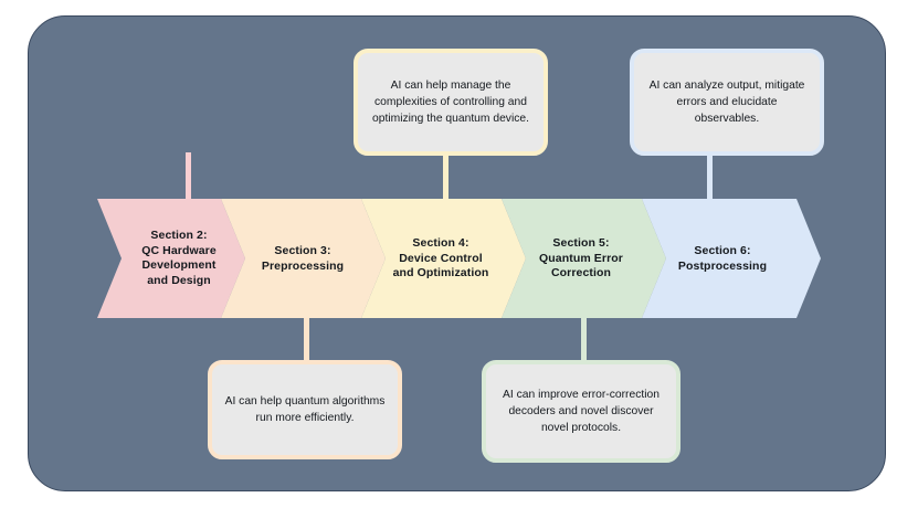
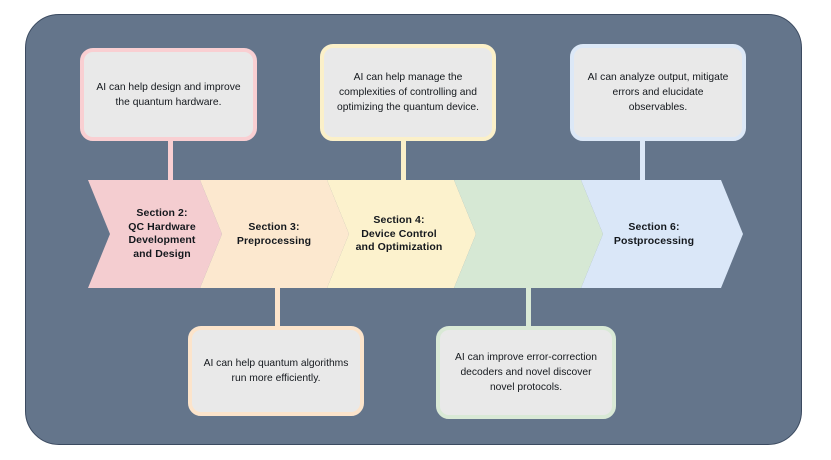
  Section 2:
  QC Hardware
  Development
  and Design
  Section 3:
  Preprocessing
  Section 4:
  Device Control
  and Optimization
- Section 5:
- Quantum Error
- Correction
  Section 6:
  Postprocessing
+ AI can help design and improve the quantum hardware.
  AI can help manage the complexities of controlling and optimizing the quantum device.
  AI can analyze output, mitigate errors and elucidate observables.
  AI can help quantum algorithms run more efficiently.
  AI can improve error-correction decoders and novel discover novel protocols.
